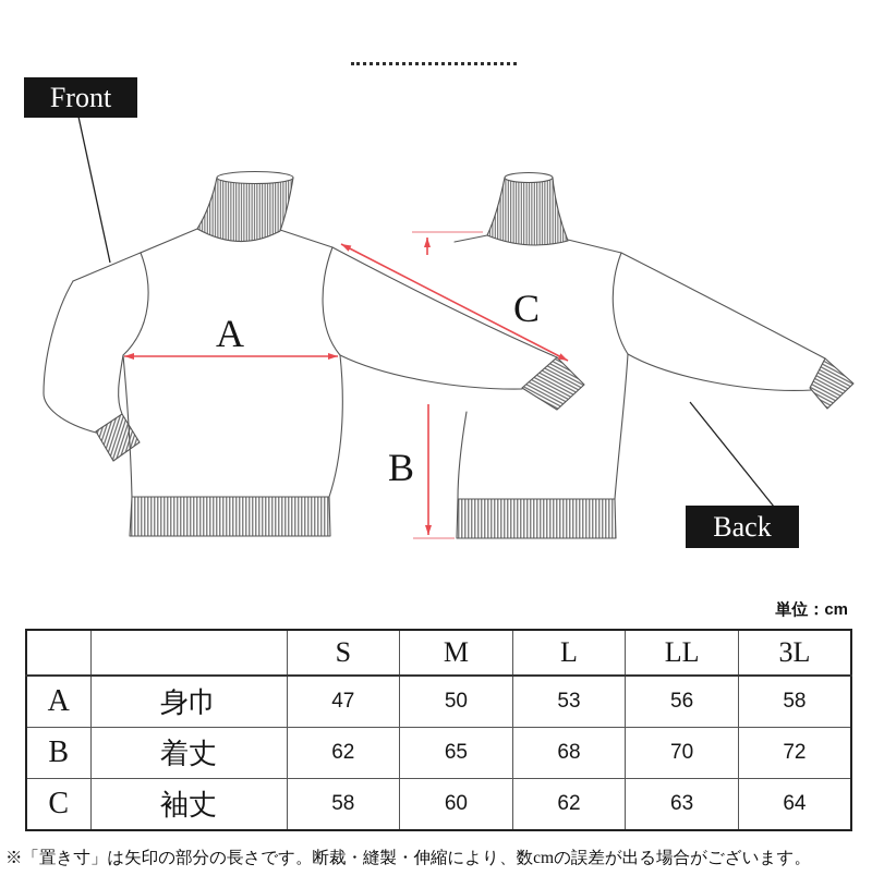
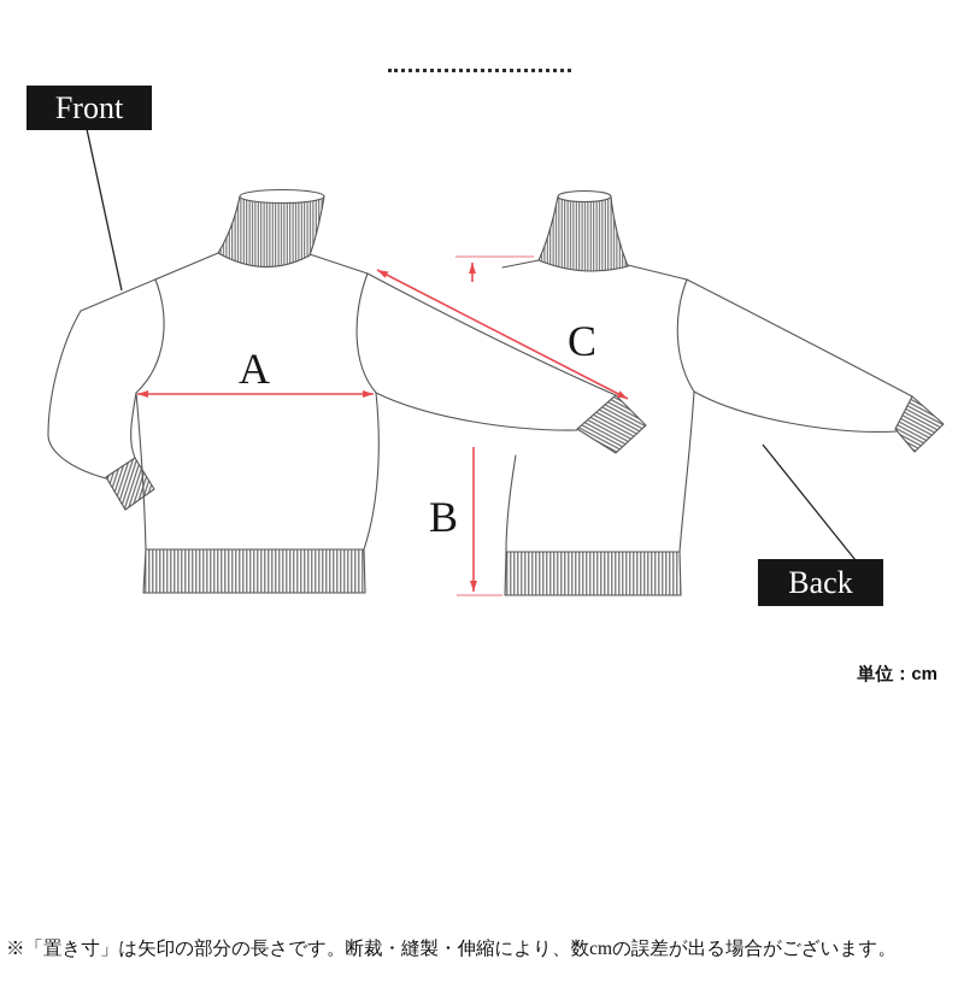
  Front
  Back
  A
  B
  C
  単位：cm
- 		S	M	L	LL	3L
- A	身巾	47	50	53	56	58
- B	着丈	62	65	68	70	72
- C	袖丈	58	60	62	63	64
  ※「置き寸」は矢印の部分の長さです。断裁・縫製・伸縮により、数cmの誤差が出る場合がございます。
